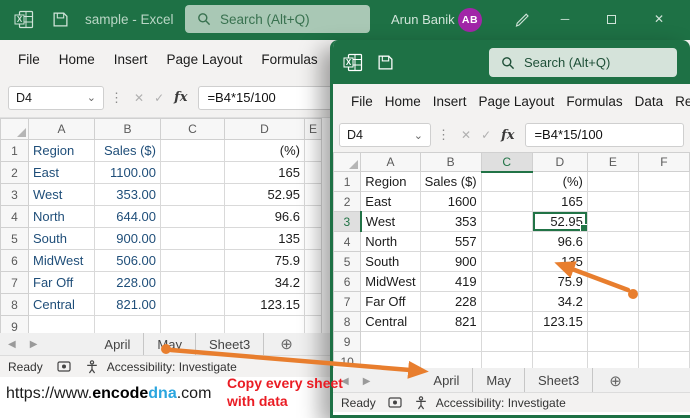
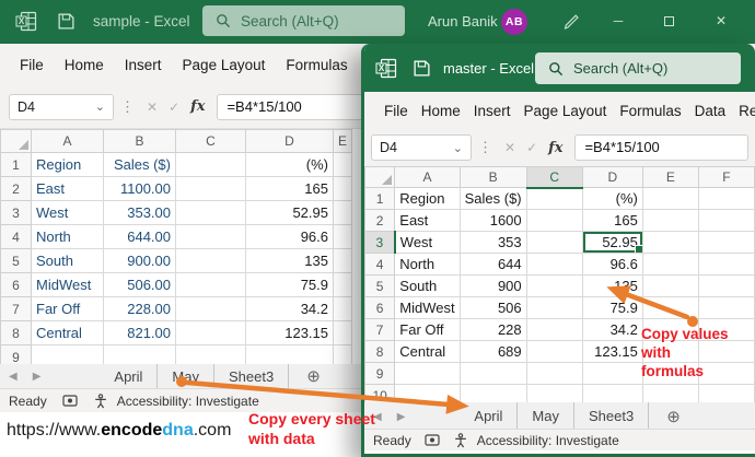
  X
  sample - Excel
  Search (Alt+Q)
  Arun Banik
  AB
  ─
  ✕
  File
  Home
  Insert
  Page Layout
  Formulas
  D4
  ⌄
  ⋮
  ✕
  ✓
  fx
  =B4*15/100
  		A	B	C	D	E
  1	Region	Sales ($)		(%)
  2	East	1100.00		165
  3	West	353.00		52.95
  4	North	644.00		96.6
  5	South	900.00		135
  6	MidWest	506.00		75.9
  7	Far Off	228.00		34.2
  8	Central	821.00		123.15
  9
  ◀
  ▶
  April
  May
  Sheet3
  ⊕
  Ready
  Accessibility: Investigate
  https://www.encodedna.com
  X
+ master - Excel
  Search (Alt+Q)
  File
  Home
  Insert
  Page Layout
  Formulas
  Data
  D4
  ⌄
  ⋮
  ✕
  ✓
  fx
  =B4*15/100
  		A	B	C	D	E	F
  1	Region	Sales ($)		(%)
  2	East	1600		165
  3	West	353		52.95
- 4	North	557		96.6
+ 4	North	644		96.6
  5	South	900		135
- 6	MidWest	419		75.9
+ 6	MidWest	506		75.9
  7	Far Off	228		34.2
- 8	Central	821		123.15
+ 8	Central	689		123.15
  9
  10
  ◀
  ▶
  April
  May
  Sheet3
  ⊕
  Ready
  Accessibility: Investigate
+ Copy values with
+ formulas
  Copy every sheet
  with data
